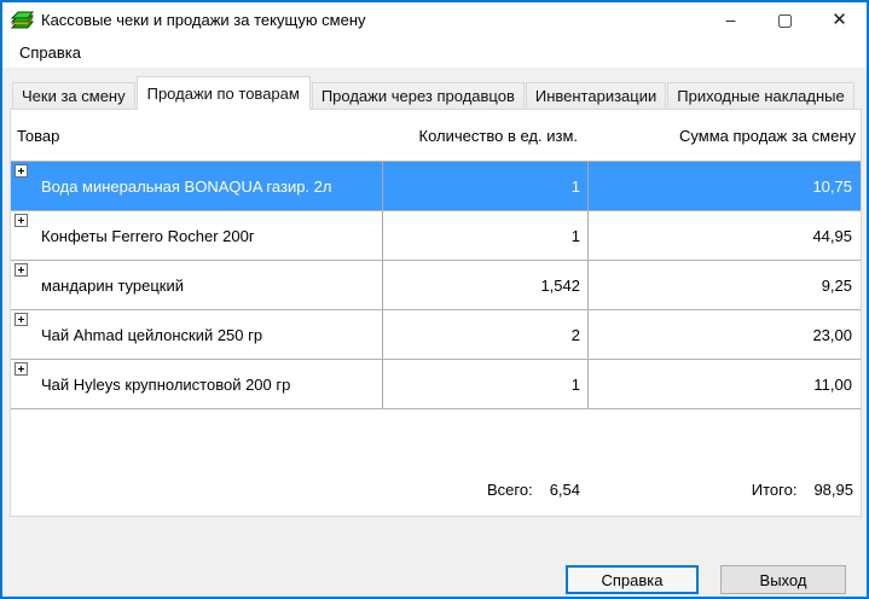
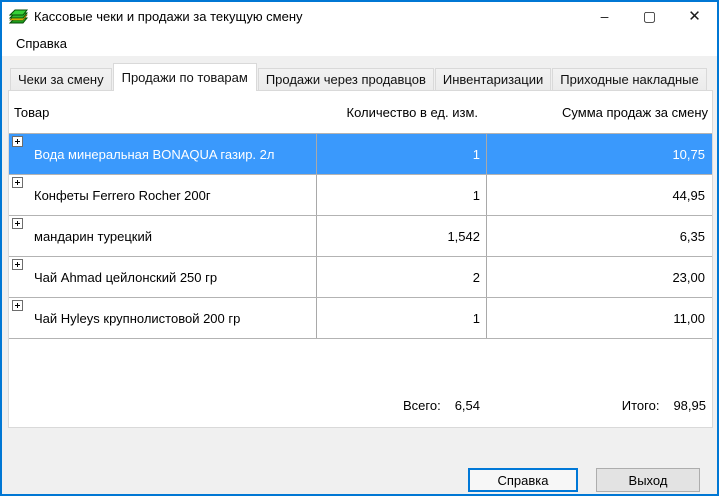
  Кассовые чеки и продажи за текущую смену
  –
  ▢
  ✕
  Справка
  Чеки за смену
  Продажи по товарам
  Продажи через продавцов
  Инвентаризации
  Приходные накладные
  Товар
  Количество в ед. изм.
  Сумма продаж за смену
  Вода минеральная BONAQUA газир. 2л
  1
  10,75
  Конфеты Ferrero Rocher 200г
  1
  44,95
  мандарин турецкий
  1,542
- 9,25
+ 6,35
  Чай Ahmad цейлонский 250 гр
  2
  23,00
  Чай Hyleys крупнолистовой 200 гр
  1
  11,00
  Всего: 6,54
  Итого: 98,95
  Справка
  Выход
